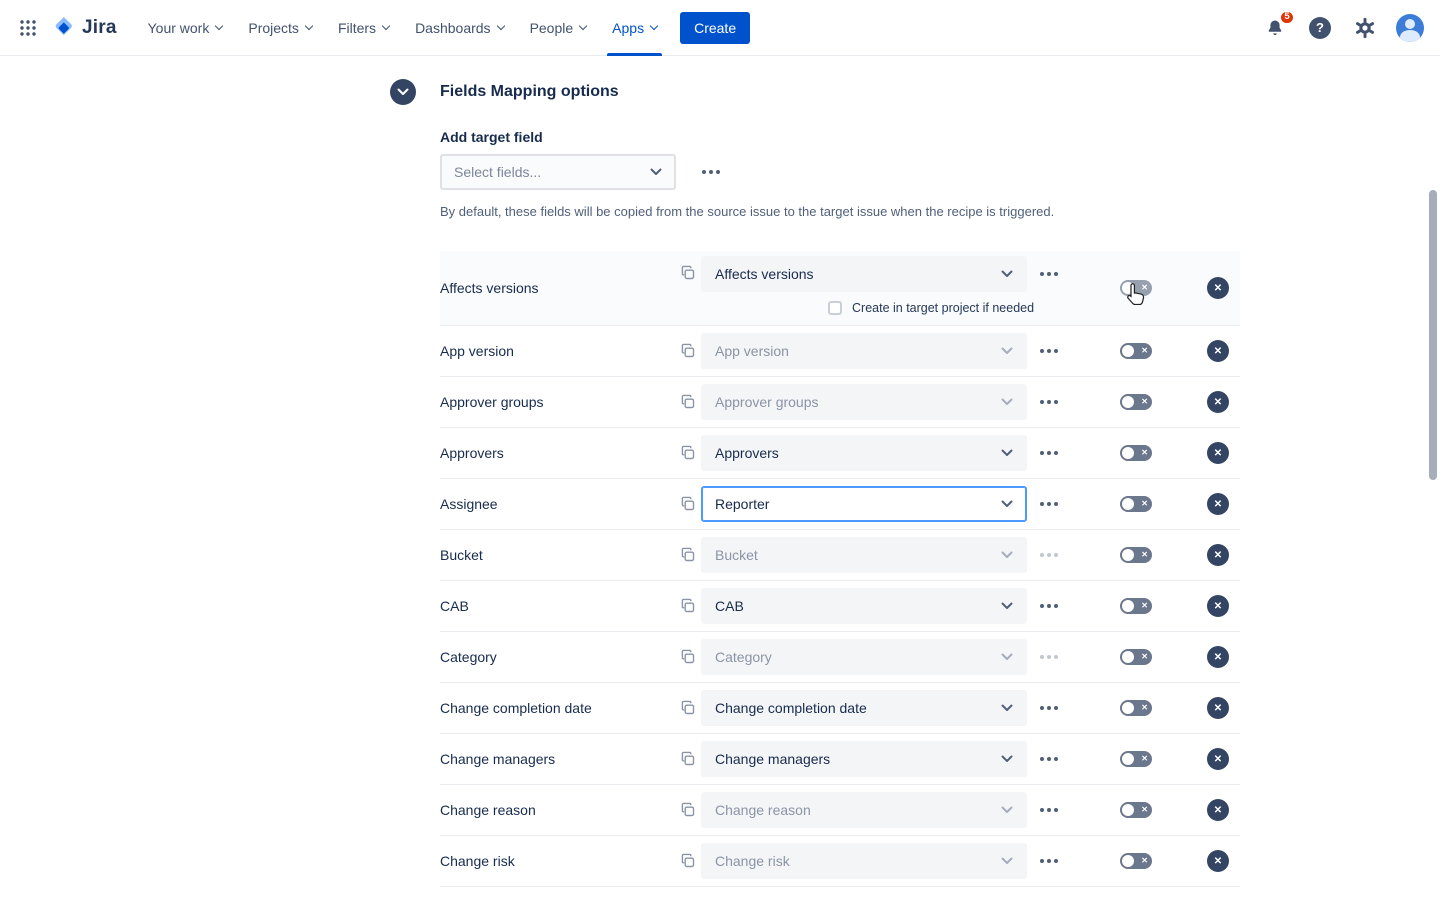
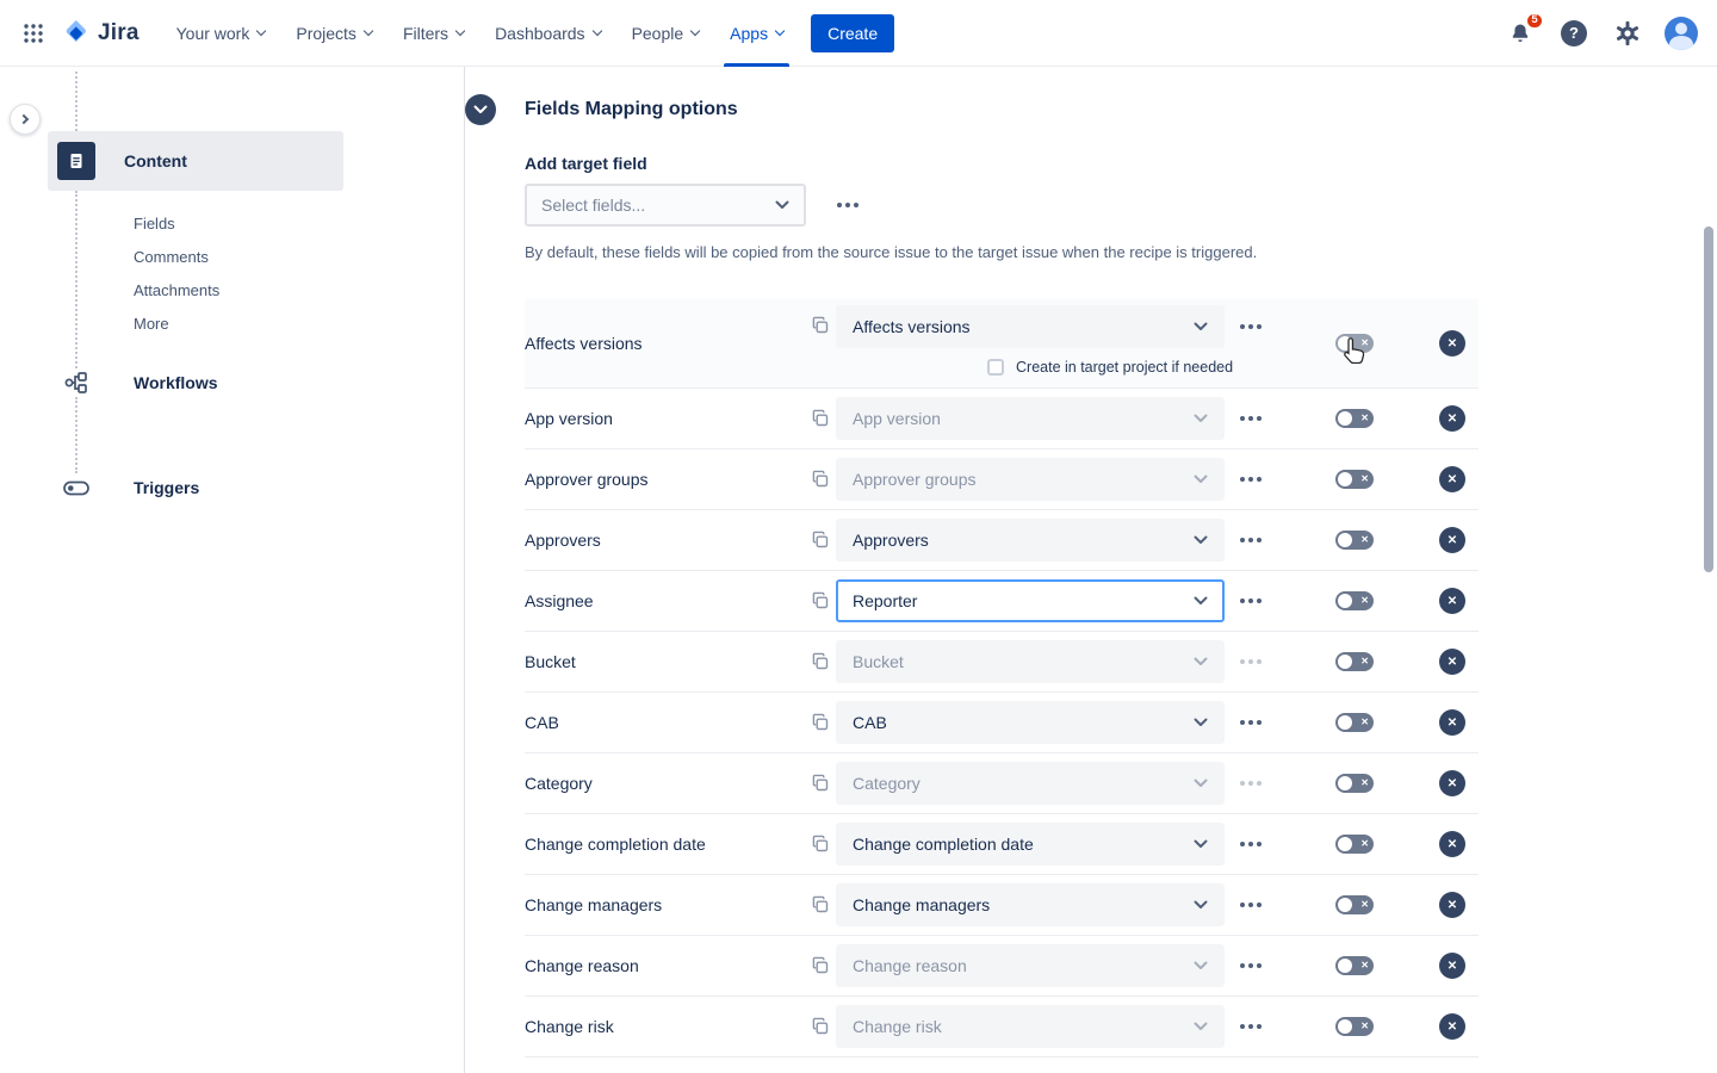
  Jira
  Your work
  Projects
  Filters
  Dashboards
  People
  Apps
  Create
  5
+ Content
+ Fields
+ Comments
+ Attachments
+ More
+ Workflows
+ Triggers
  Fields Mapping options
  Add target field
  Select fields...
  By default, these fields will be copied from the source issue to the target issue when the recipe is triggered.
  Affects versions
  Affects versions
  ✕
  Create in target project if needed
  App version
  App version
  ✕
  Approver groups
  Approver groups
  ✕
  Approvers
  Approvers
  ✕
  Assignee
  Reporter
  ✕
  Bucket
  Bucket
  ✕
  CAB
  CAB
  ✕
  Category
  Category
  ✕
  Change completion date
  Change completion date
  ✕
  Change managers
  Change managers
  ✕
  Change reason
  Change reason
  ✕
  Change risk
  Change risk
  ✕
